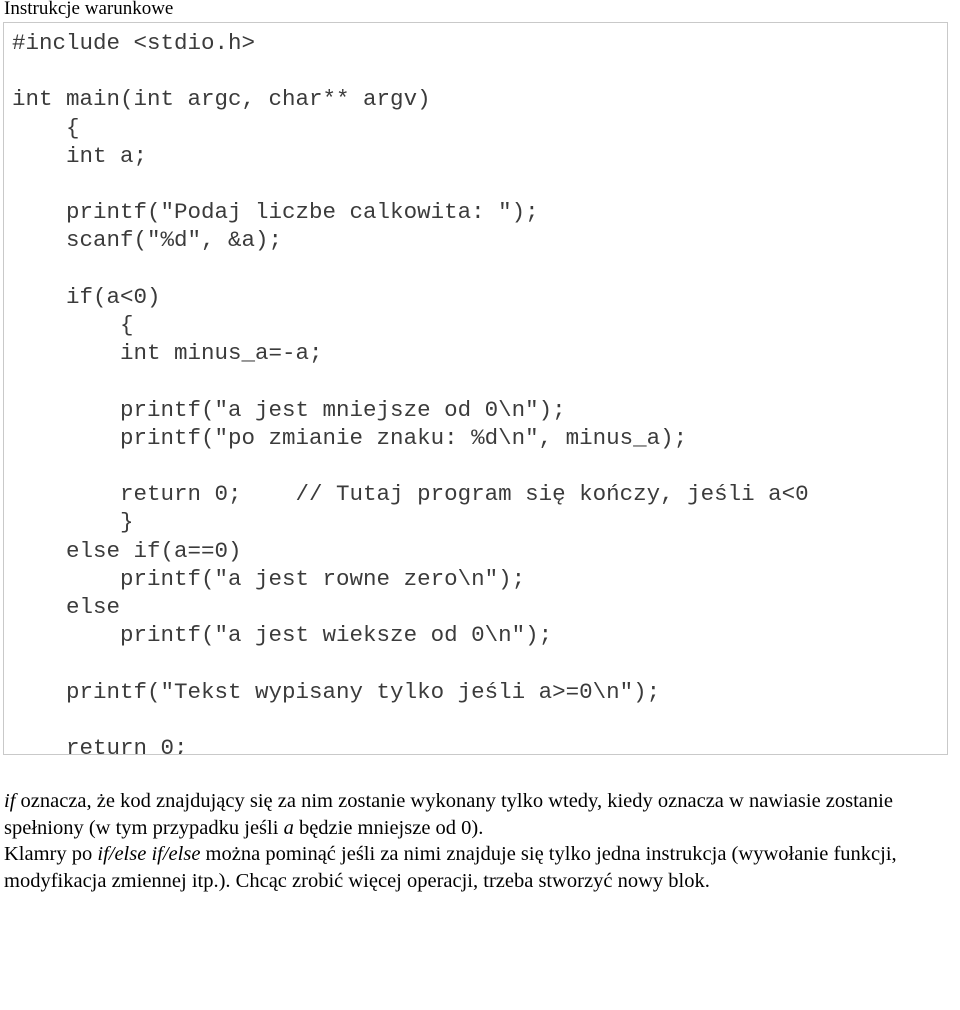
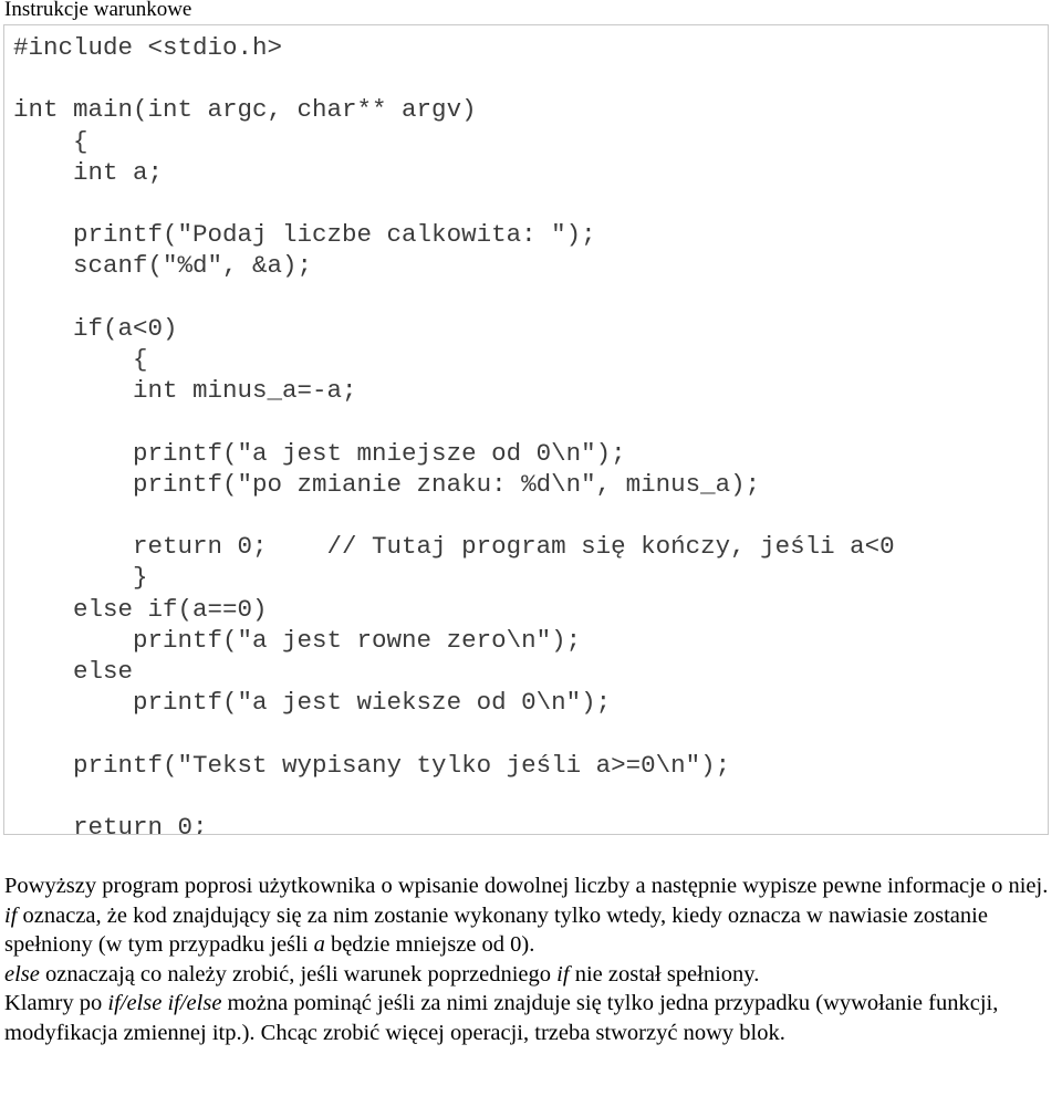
  Instrukcje warunkowe
  #include <stdio.h>
  int main(int argc, char** argv)
  {
  int a;
  printf("Podaj liczbe calkowita: ");
  scanf("%d", &a);
  if(a<0)
  {
  int minus_a=-a;
  printf("a jest mniejsze od 0\n");
  printf("po zmianie znaku: %d\n", minus_a);
  return 0; // Tutaj program się kończy, jeśli a<0
  }
  else if(a==0)
  printf("a jest rowne zero\n");
  else
  printf("a jest wieksze od 0\n");
  printf("Tekst wypisany tylko jeśli a>=0\n");
  return 0;
+ Powyższy program poprosi użytkownika o wpisanie dowolnej liczby a następnie wypisze pewne informacje o niej.
  if oznacza, że kod znajdujący się za nim zostanie wykonany tylko wtedy, kiedy oznacza w nawiasie zostanie spełniony (w tym przypadku jeśli a będzie mniejsze od 0).
+ else oznaczają co należy zrobić, jeśli warunek poprzedniego if nie został spełniony.
- Klamry po if/else if/else można pominąć jeśli za nimi znajduje się tylko jedna instrukcja (wywołanie funkcji, modyfikacja zmiennej itp.). Chcąc zrobić więcej operacji, trzeba stworzyć nowy blok.
+ Klamry po if/else if/else można pominąć jeśli za nimi znajduje się tylko jedna przypadku (wywołanie funkcji, modyfikacja zmiennej itp.). Chcąc zrobić więcej operacji, trzeba stworzyć nowy blok.
